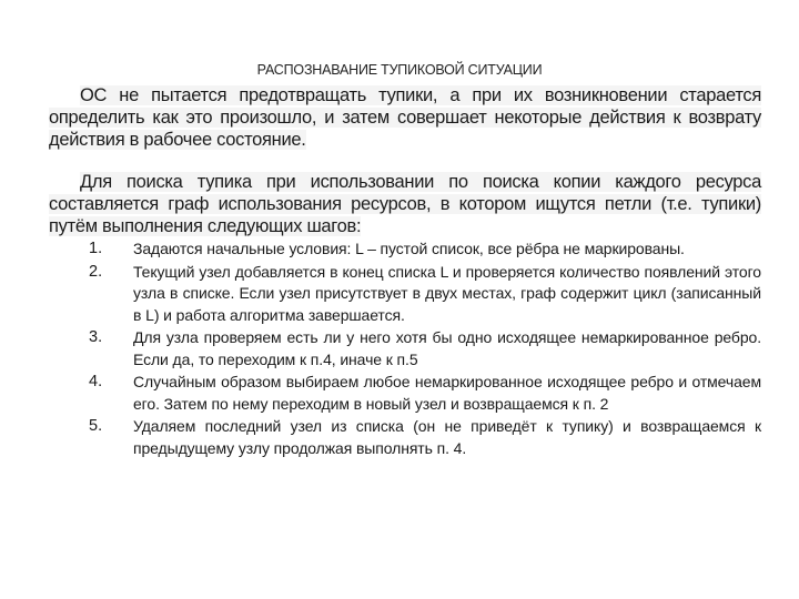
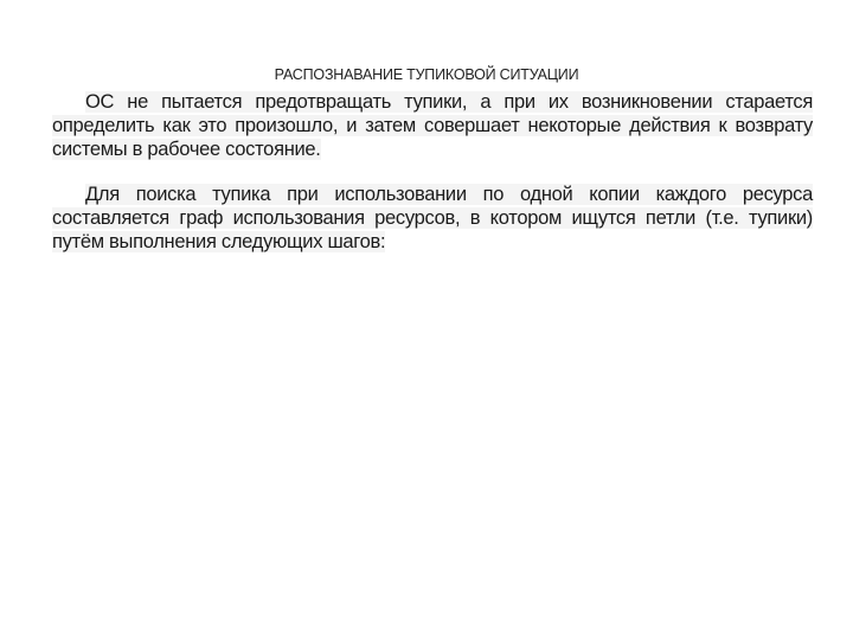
  РАСПОЗНАВАНИЕ ТУПИКОВОЙ СИТУАЦИИ
- ОС не пытается предотвращать тупики, а при их возникновении старается определить как это произошло, и затем совершает некоторые действия к возврату действия в рабочее состояние.
+ ОС не пытается предотвращать тупики, а при их возникновении старается определить как это произошло, и затем совершает некоторые действия к возврату системы в рабочее состояние.
- Для поиска тупика при использовании по поиска копии каждого ресурса составляется граф использования ресурсов, в котором ищутся петли (т.е. тупики) путём выполнения следующих шагов:
+ Для поиска тупика при использовании по одной копии каждого ресурса составляется граф использования ресурсов, в котором ищутся петли (т.е. тупики) путём выполнения следующих шагов:
- 1.
- Задаются начальные условия: L – пустой список, все рёбра не маркированы.
- 2.
- Текущий узел добавляется в конец списка L и проверяется количество появлений этого узла в списке. Если узел присутствует в двух местах, граф содержит цикл (записанный в L) и работа алгоритма завершается.
- 3.
- Для узла проверяем есть ли у него хотя бы одно исходящее немаркированное ребро. Если да, то переходим к п.4, иначе к п.5
- 4.
- Случайным образом выбираем любое немаркированное исходящее ребро и отмечаем его. Затем по нему переходим в новый узел и возвращаемся к п. 2
- 5.
- Удаляем последний узел из списка (он не приведёт к тупику) и возвращаемся к предыдущему узлу продолжая выполнять п. 4.
